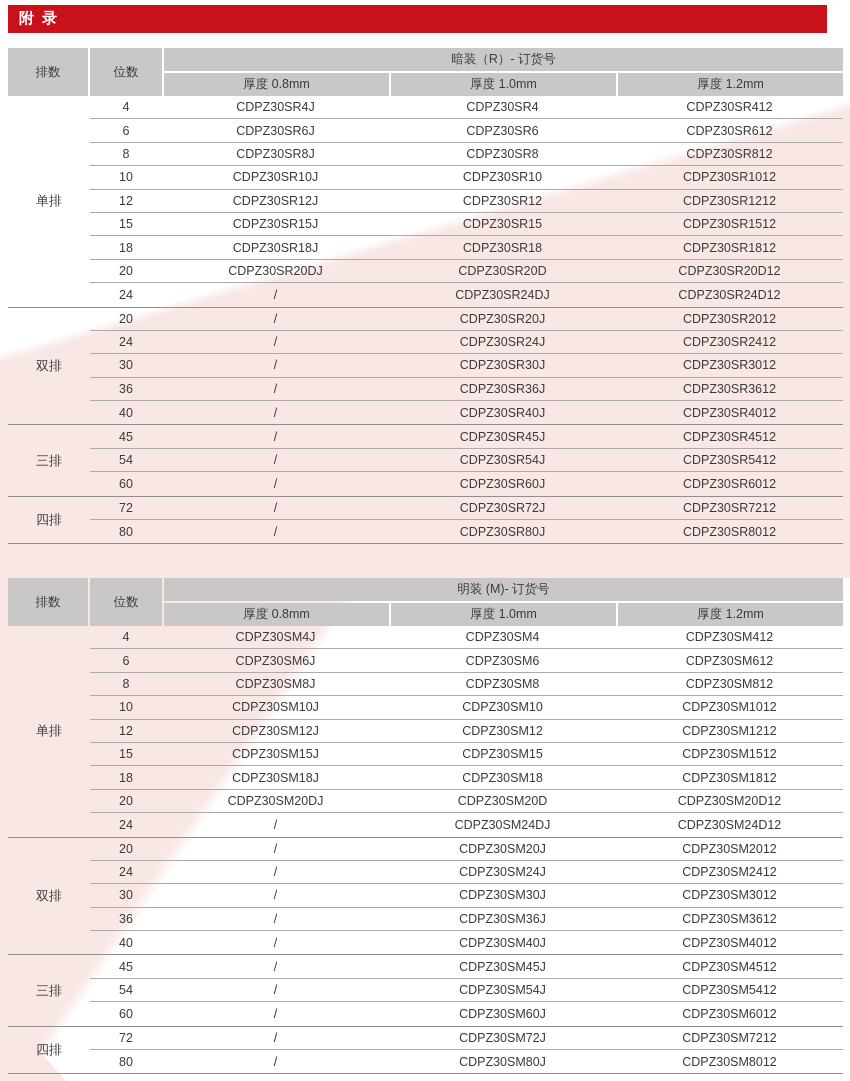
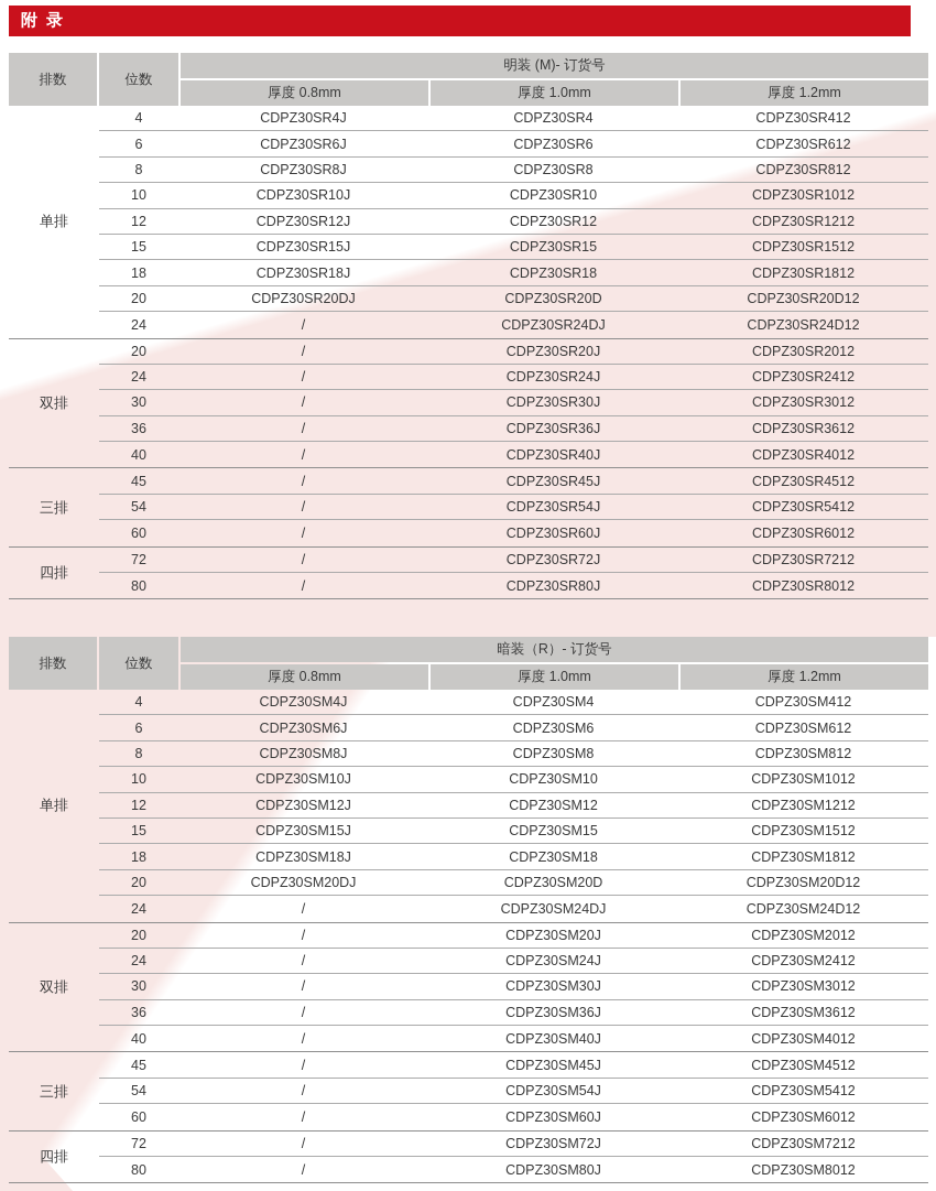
  附 录
  排数
  位数
- 暗装（R）- 订货号
+ 明装 (M)- 订货号
  厚度 0.8mm
  厚度 1.0mm
  厚度 1.2mm
  单排
  4
  CDPZ30SR4J
  CDPZ30SR4
  CDPZ30SR412
  6
  CDPZ30SR6J
  CDPZ30SR6
  CDPZ30SR612
  8
  CDPZ30SR8J
  CDPZ30SR8
  CDPZ30SR812
  10
  CDPZ30SR10J
  CDPZ30SR10
  CDPZ30SR1012
  12
  CDPZ30SR12J
  CDPZ30SR12
  CDPZ30SR1212
  15
  CDPZ30SR15J
  CDPZ30SR15
  CDPZ30SR1512
  18
  CDPZ30SR18J
  CDPZ30SR18
  CDPZ30SR1812
  20
  CDPZ30SR20DJ
  CDPZ30SR20D
  CDPZ30SR20D12
  24
  /
  CDPZ30SR24DJ
  CDPZ30SR24D12
  双排
  20
  /
  CDPZ30SR20J
  CDPZ30SR2012
  24
  /
  CDPZ30SR24J
  CDPZ30SR2412
  30
  /
  CDPZ30SR30J
  CDPZ30SR3012
  36
  /
  CDPZ30SR36J
  CDPZ30SR3612
  40
  /
  CDPZ30SR40J
  CDPZ30SR4012
  三排
  45
  /
  CDPZ30SR45J
  CDPZ30SR4512
  54
  /
  CDPZ30SR54J
  CDPZ30SR5412
  60
  /
  CDPZ30SR60J
  CDPZ30SR6012
  四排
  72
  /
  CDPZ30SR72J
  CDPZ30SR7212
  80
  /
  CDPZ30SR80J
  CDPZ30SR8012
  排数
  位数
- 明装 (M)- 订货号
+ 暗装（R）- 订货号
  厚度 0.8mm
  厚度 1.0mm
  厚度 1.2mm
  单排
  4
  CDPZ30SM4J
  CDPZ30SM4
  CDPZ30SM412
  6
  CDPZ30SM6J
  CDPZ30SM6
  CDPZ30SM612
  8
  CDPZ30SM8J
  CDPZ30SM8
  CDPZ30SM812
  10
  CDPZ30SM10J
  CDPZ30SM10
  CDPZ30SM1012
  12
  CDPZ30SM12J
  CDPZ30SM12
  CDPZ30SM1212
  15
  CDPZ30SM15J
  CDPZ30SM15
  CDPZ30SM1512
  18
  CDPZ30SM18J
  CDPZ30SM18
  CDPZ30SM1812
  20
  CDPZ30SM20DJ
  CDPZ30SM20D
  CDPZ30SM20D12
  24
  /
  CDPZ30SM24DJ
  CDPZ30SM24D12
  双排
  20
  /
  CDPZ30SM20J
  CDPZ30SM2012
  24
  /
  CDPZ30SM24J
  CDPZ30SM2412
  30
  /
  CDPZ30SM30J
  CDPZ30SM3012
  36
  /
  CDPZ30SM36J
  CDPZ30SM3612
  40
  /
  CDPZ30SM40J
  CDPZ30SM4012
  三排
  45
  /
  CDPZ30SM45J
  CDPZ30SM4512
  54
  /
  CDPZ30SM54J
  CDPZ30SM5412
  60
  /
  CDPZ30SM60J
  CDPZ30SM6012
  四排
  72
  /
  CDPZ30SM72J
  CDPZ30SM7212
  80
  /
  CDPZ30SM80J
  CDPZ30SM8012
